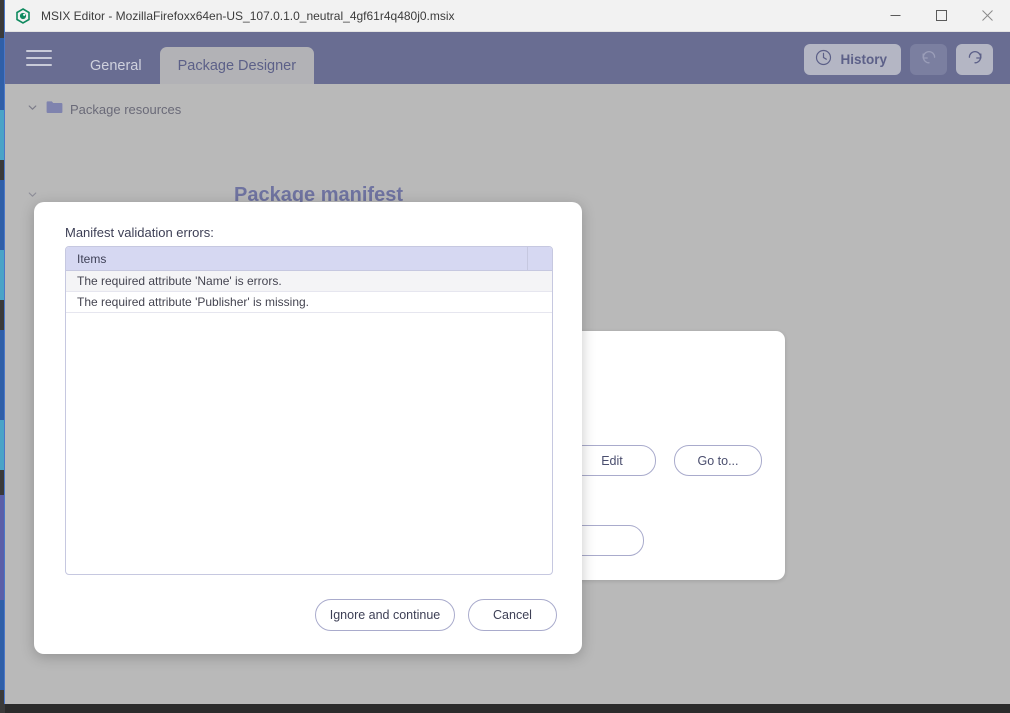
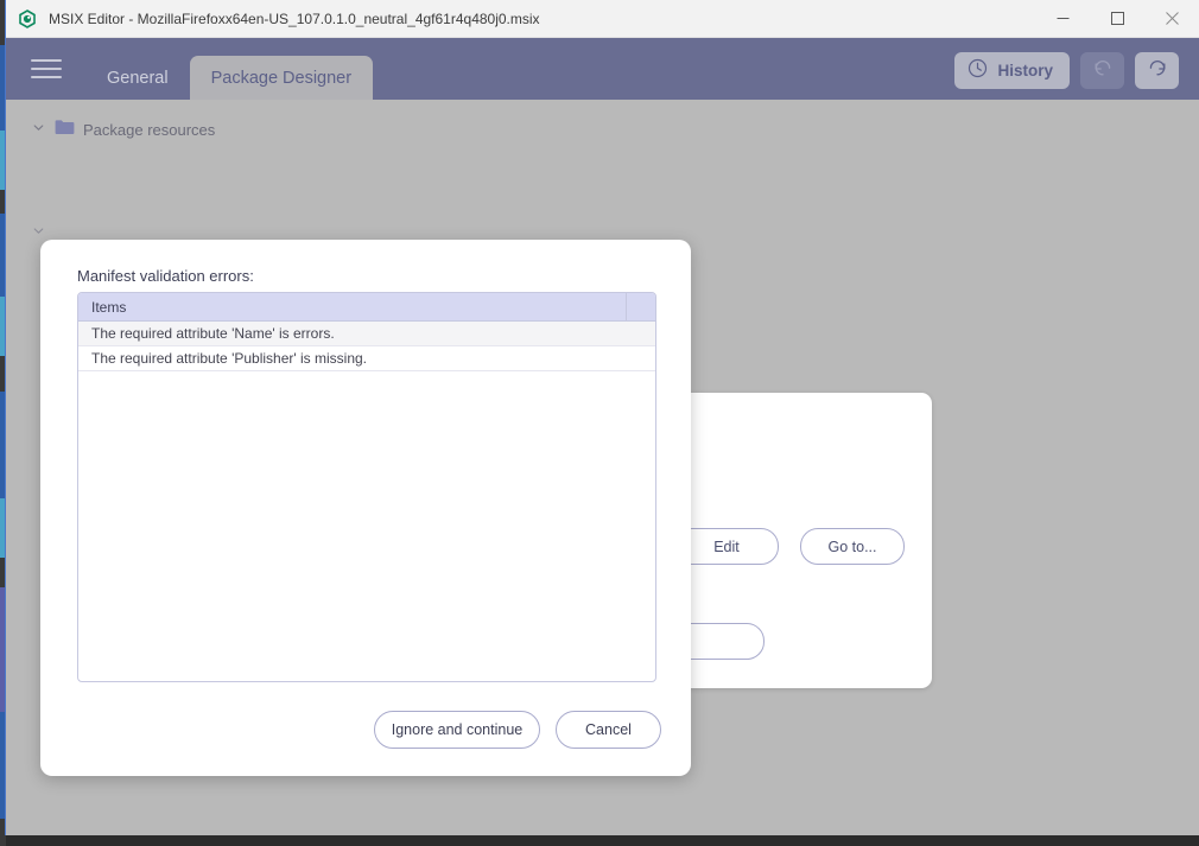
  MSIX Editor - MozillaFirefoxx64en-US_107.0.1.0_neutral_4gf61r4q480j0.msix
  General
  Package Designer
  History
  Package resources
- Package manifest
  Edit
  Go to...
  Manifest validation errors:
  Items
  The required attribute 'Name' is errors.
  The required attribute 'Publisher' is missing.
  Ignore and continue
  Cancel
